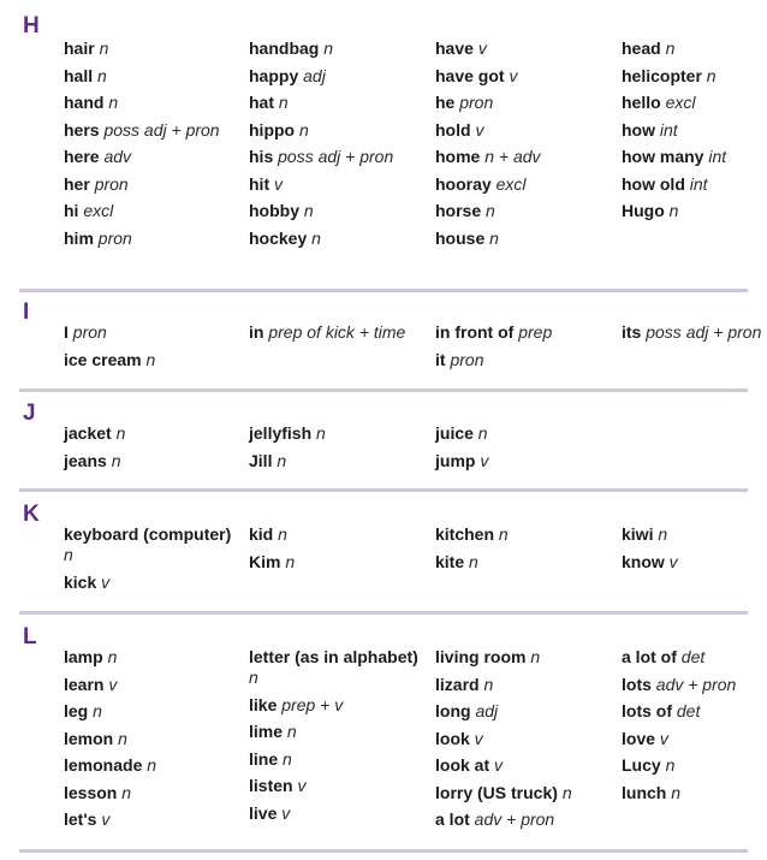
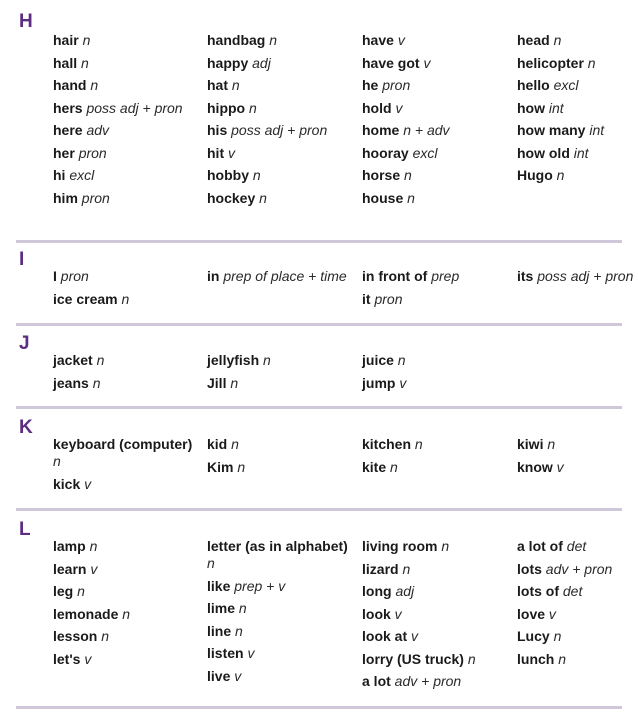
  H
  hair n
  hall n
  hand n
  hers poss adj + pron
  here adv
  her pron
  hi excl
  him pron
  handbag n
  happy adj
  hat n
  hippo n
  his poss adj + pron
  hit v
  hobby n
  hockey n
  have v
  have got v
  he pron
  hold v
  home n + adv
  hooray excl
  horse n
  house n
  head n
  helicopter n
  hello excl
  how int
  how many int
  how old int
  Hugo n
  I
  I pron
  ice cream n
- in prep of kick + time
+ in prep of place + time
  in front of prep
  it pron
  its poss adj + pron
  J
  jacket n
  jeans n
  jellyfish n
  Jill n
  juice n
  jump v
  K
  keyboard (computer) n
  kick v
  kid n
  Kim n
  kitchen n
  kite n
  kiwi n
  know v
  L
  lamp n
  learn v
  leg n
- lemon n
  lemonade n
  lesson n
  let's v
  letter (as in alphabet) n
  like prep + v
  lime n
  line n
  listen v
  live v
  living room n
  lizard n
  long adj
  look v
  look at v
  lorry (US truck) n
  a lot adv + pron
  a lot of det
  lots adv + pron
  lots of det
  love v
  Lucy n
  lunch n
